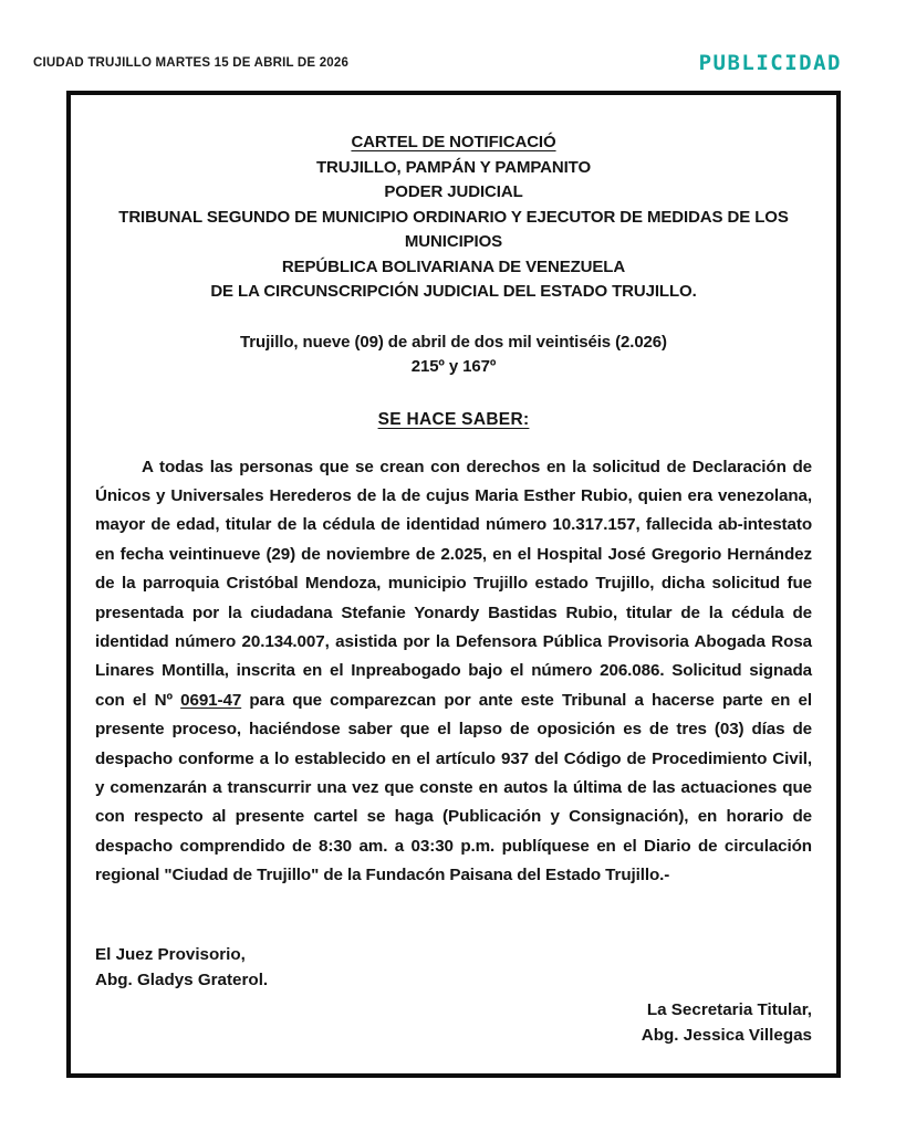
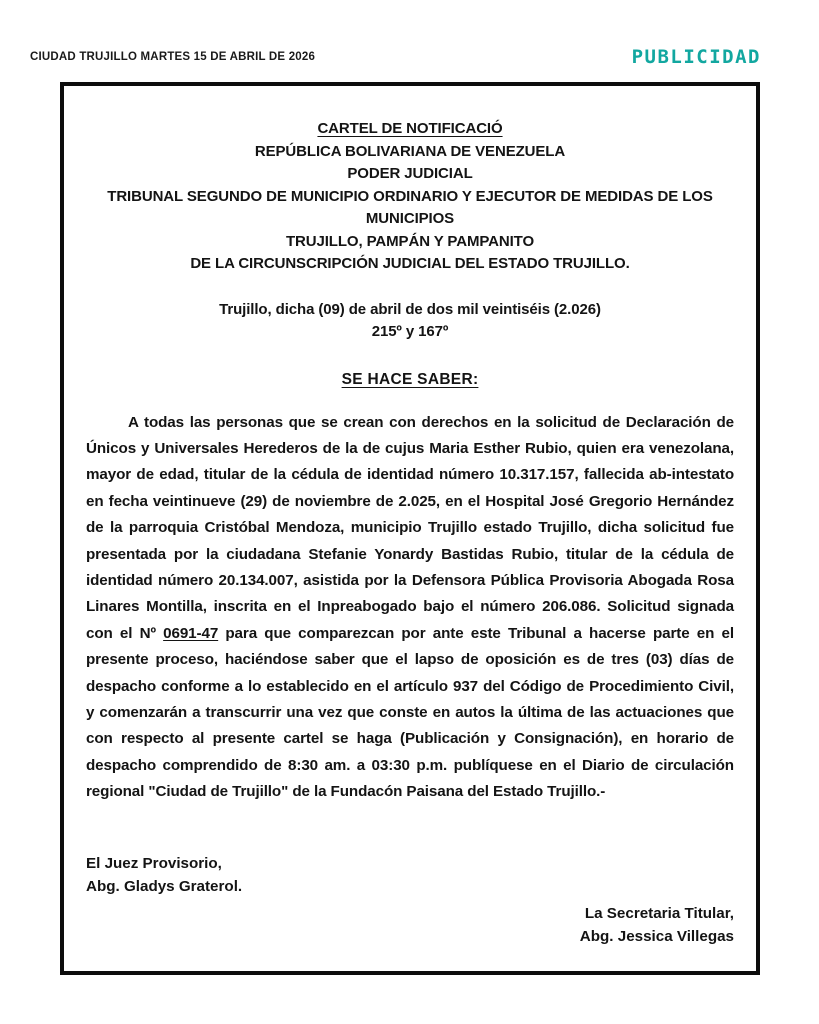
  CIUDAD TRUJILLO MARTES 15 DE ABRIL DE 2026
  PUBLICIDAD
  CARTEL DE NOTIFICACIÓ
- TRUJILLO, PAMPÁN Y PAMPANITO
+ REPÚBLICA BOLIVARIANA DE VENEZUELA
  PODER JUDICIAL
  TRIBUNAL SEGUNDO DE MUNICIPIO ORDINARIO Y EJECUTOR DE MEDIDAS DE LOS MUNICIPIOS
- REPÚBLICA BOLIVARIANA DE VENEZUELA
+ TRUJILLO, PAMPÁN Y PAMPANITO
  DE LA CIRCUNSCRIPCIÓN JUDICIAL DEL ESTADO TRUJILLO.
- Trujillo, nueve (09) de abril de dos mil veintiséis (2.026)
+ Trujillo, dicha (09) de abril de dos mil veintiséis (2.026)
  215º y 167º
  SE HACE SABER:
  A todas las personas que se crean con derechos en la solicitud de Declaración de Únicos y Universales Herederos de la de cujus Maria Esther Rubio, quien era venezolana, mayor de edad, titular de la cédula de identidad número 10.317.157, fallecida ab-intestato en fecha veintinueve (29) de noviembre de 2.025, en el Hospital José Gregorio Hernández de la parroquia Cristóbal Mendoza, municipio Trujillo estado Trujillo, dicha solicitud fue presentada por la ciudadana Stefanie Yonardy Bastidas Rubio, titular de la cédula de identidad número 20.134.007, asistida por la Defensora Pública Provisoria Abogada Rosa Linares Montilla, inscrita en el Inpreabogado bajo el número 206.086. Solicitud signada con el Nº 0691-47 para que comparezcan por ante este Tribunal a hacerse parte en el presente proceso, haciéndose saber que el lapso de oposición es de tres (03) días de despacho conforme a lo establecido en el artículo 937 del Código de Procedimiento Civil, y comenzarán a transcurrir una vez que conste en autos la última de las actuaciones que con respecto al presente cartel se haga (Publicación y Consignación), en horario de despacho comprendido de 8:30 am. a 03:30 p.m. publíquese en el Diario de circulación regional "Ciudad de Trujillo" de la Fundacón Paisana del Estado Trujillo.-
  El Juez Provisorio,
  Abg. Gladys Graterol.
  La Secretaria Titular,
  Abg. Jessica Villegas
